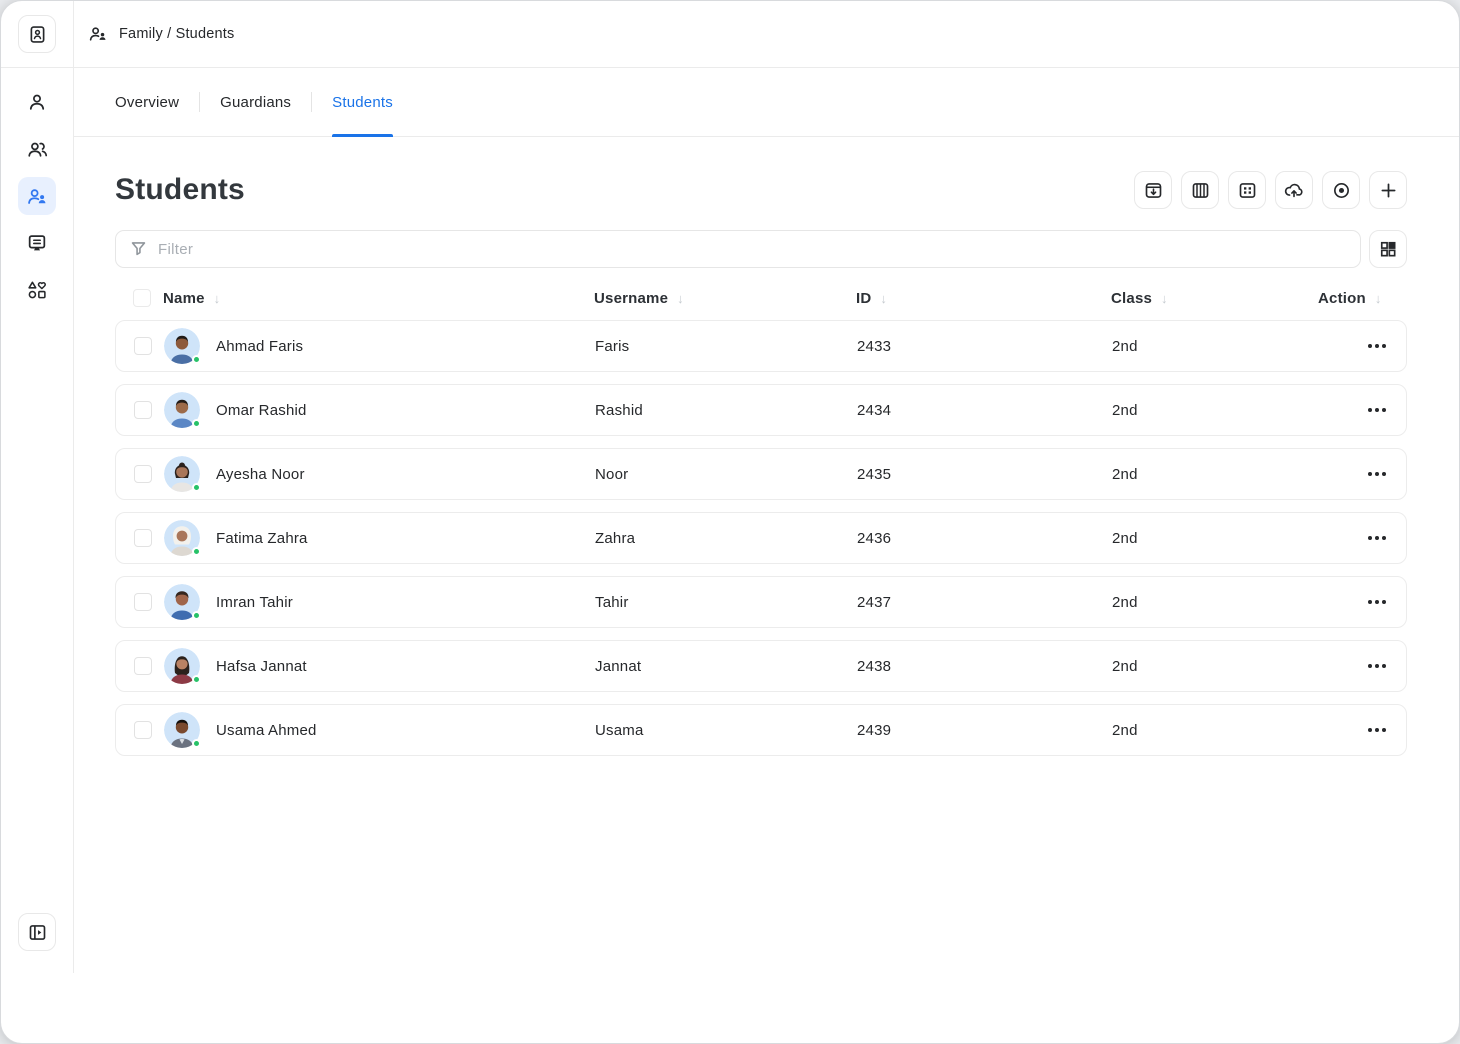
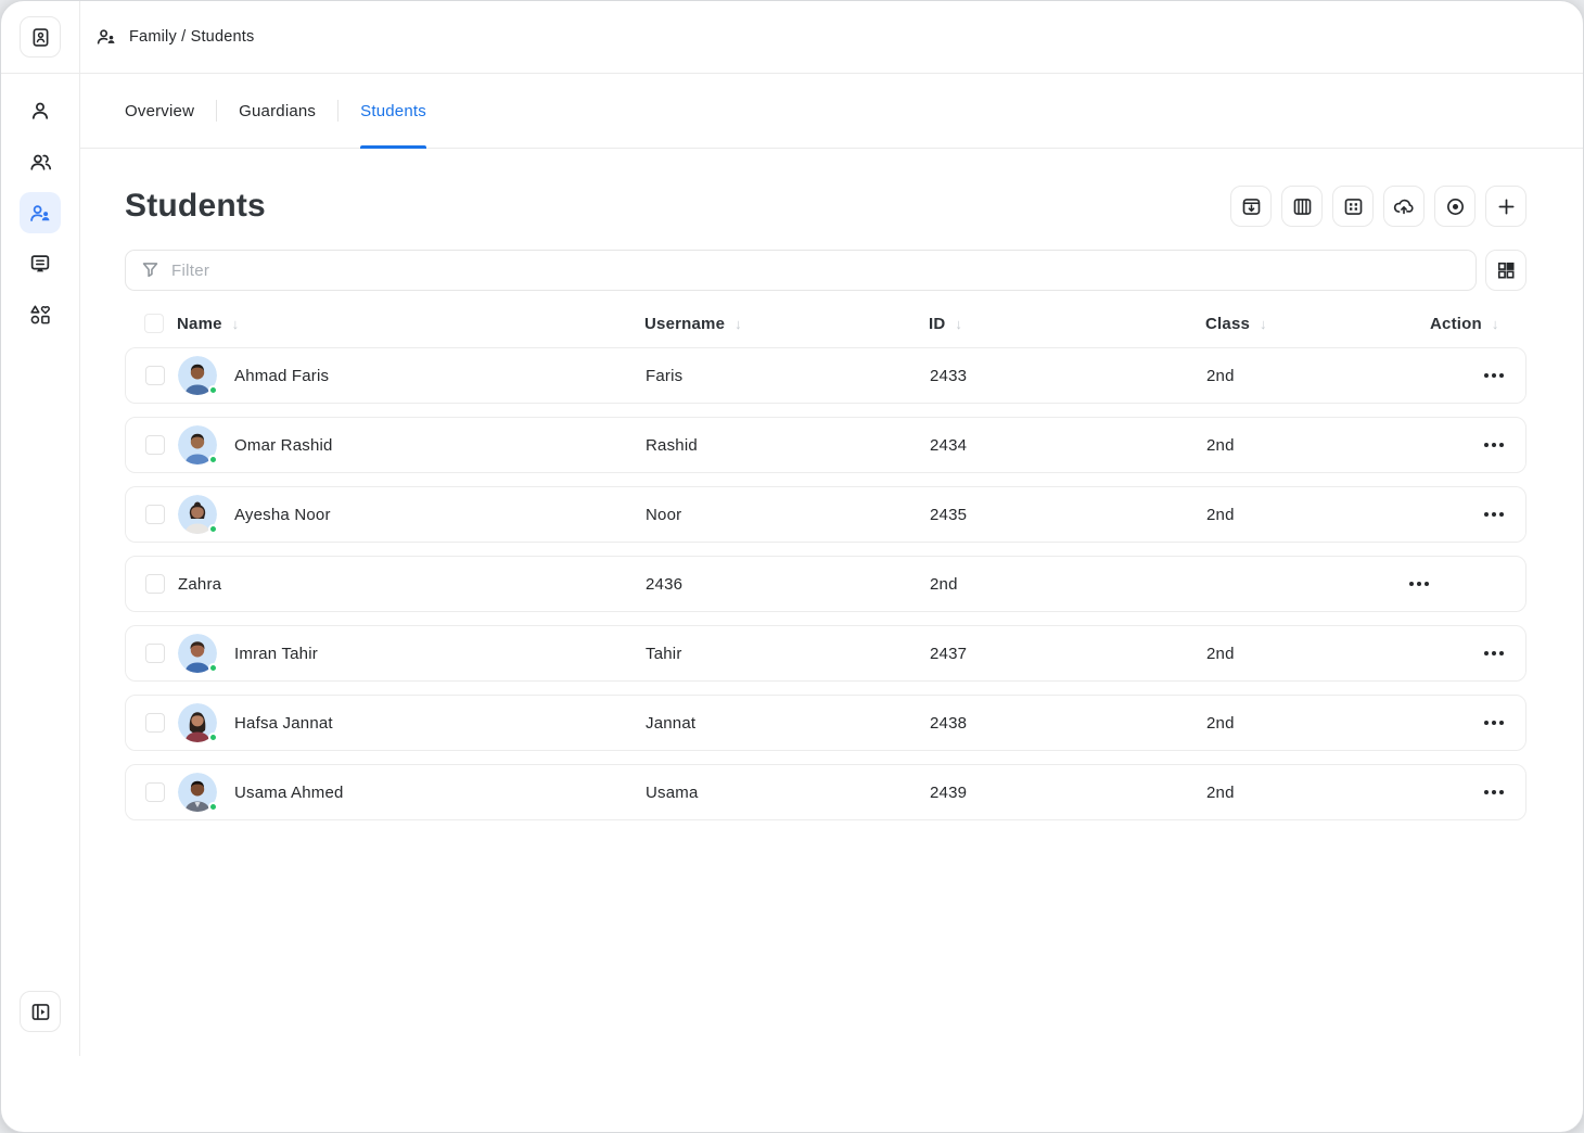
  Family / Students
  Overview
  Guardians
  Students
  Students
  Filter
  Name
  ↓
  Username
  ↓
  ID
  ↓
  Class
  ↓
  Action
  ↓
  Ahmad Faris
  Faris
  2433
  2nd
  Omar Rashid
  Rashid
  2434
  2nd
  Ayesha Noor
  Noor
  2435
  2nd
- Fatima Zahra
  Zahra
  2436
  2nd
  Imran Tahir
  Tahir
  2437
  2nd
  Hafsa Jannat
  Jannat
  2438
  2nd
  Usama Ahmed
  Usama
  2439
  2nd
